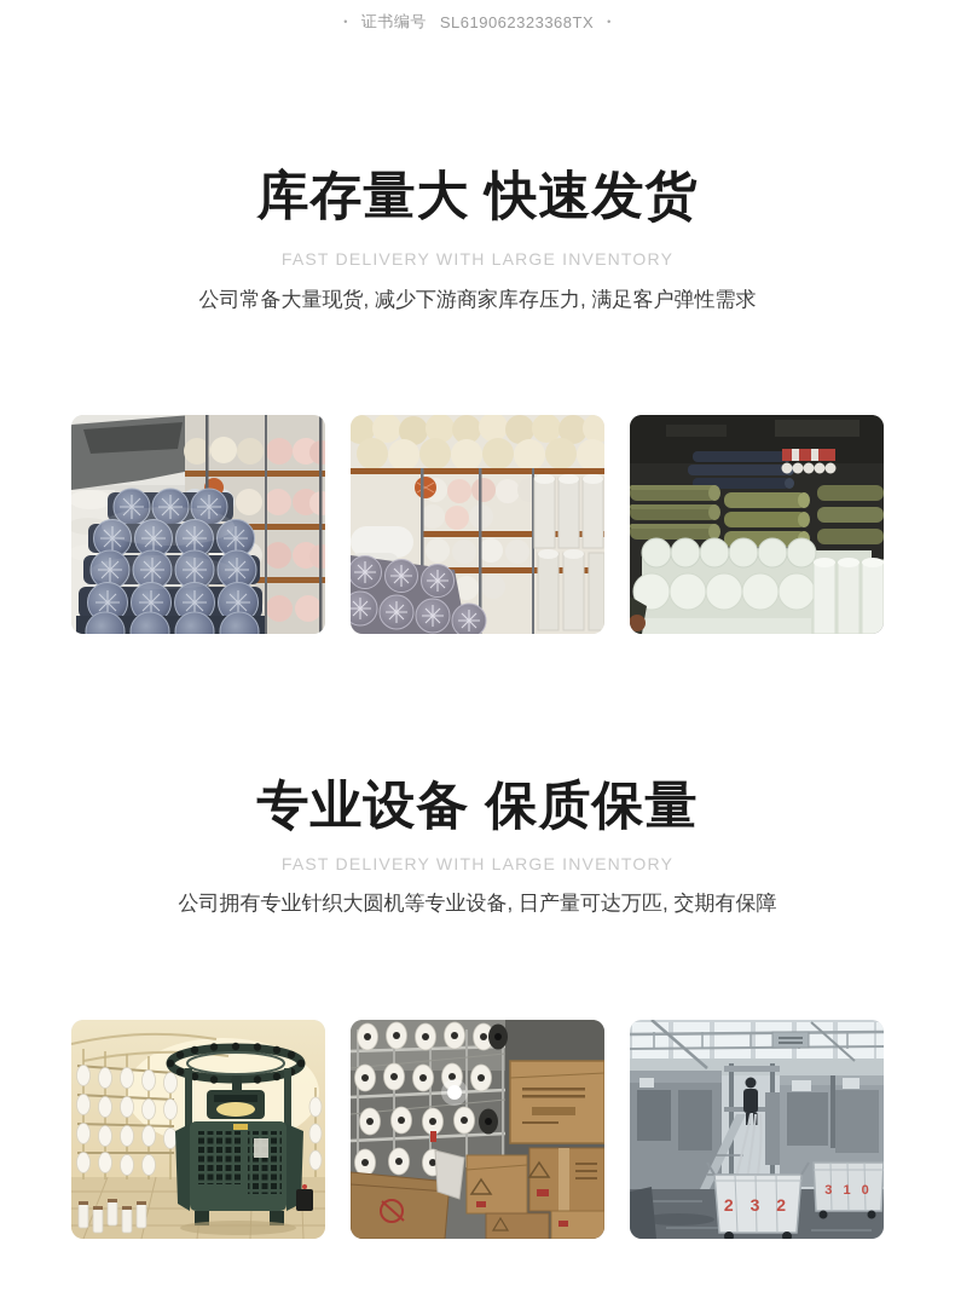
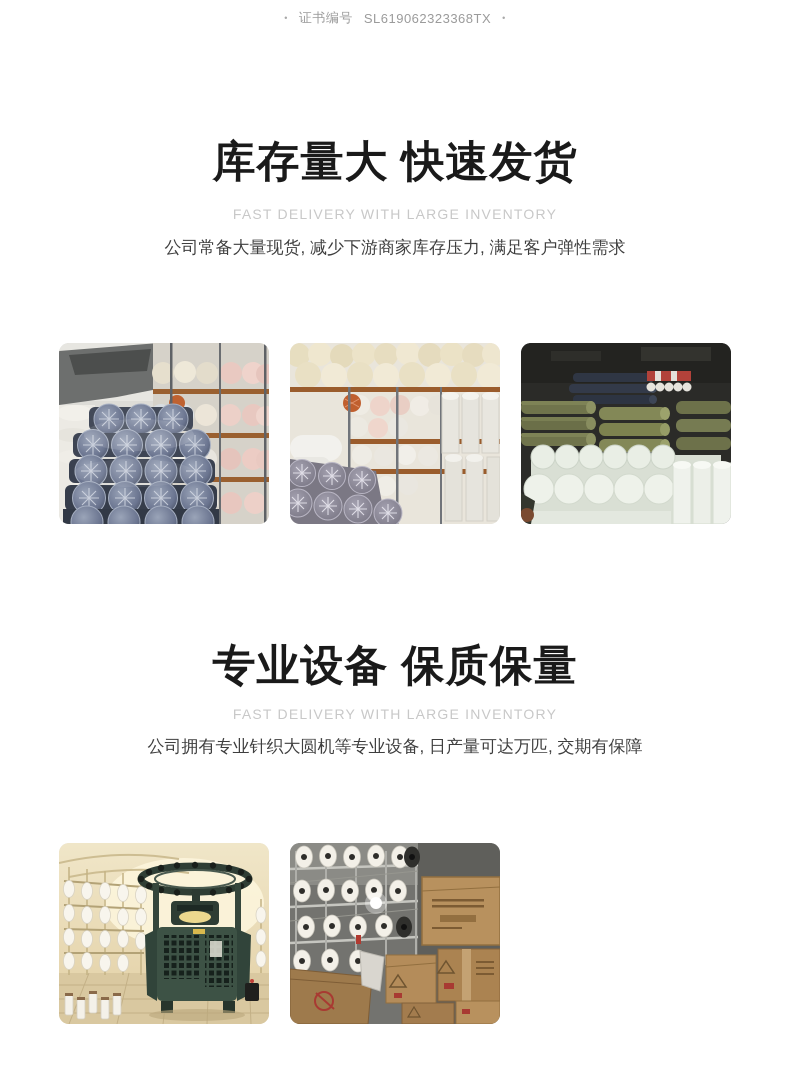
  •
  证书编号
  SL619062323368TX
  •
  库存量大 快速发货
  FAST DELIVERY WITH LARGE INVENTORY
  公司常备大量现货, 减少下游商家库存压力, 满足客户弹性需求
  专业设备 保质保量
  FAST DELIVERY WITH LARGE INVENTORY
  公司拥有专业针织大圆机等专业设备, 日产量可达万匹, 交期有保障
- 3 1 0
- 2 3 2
